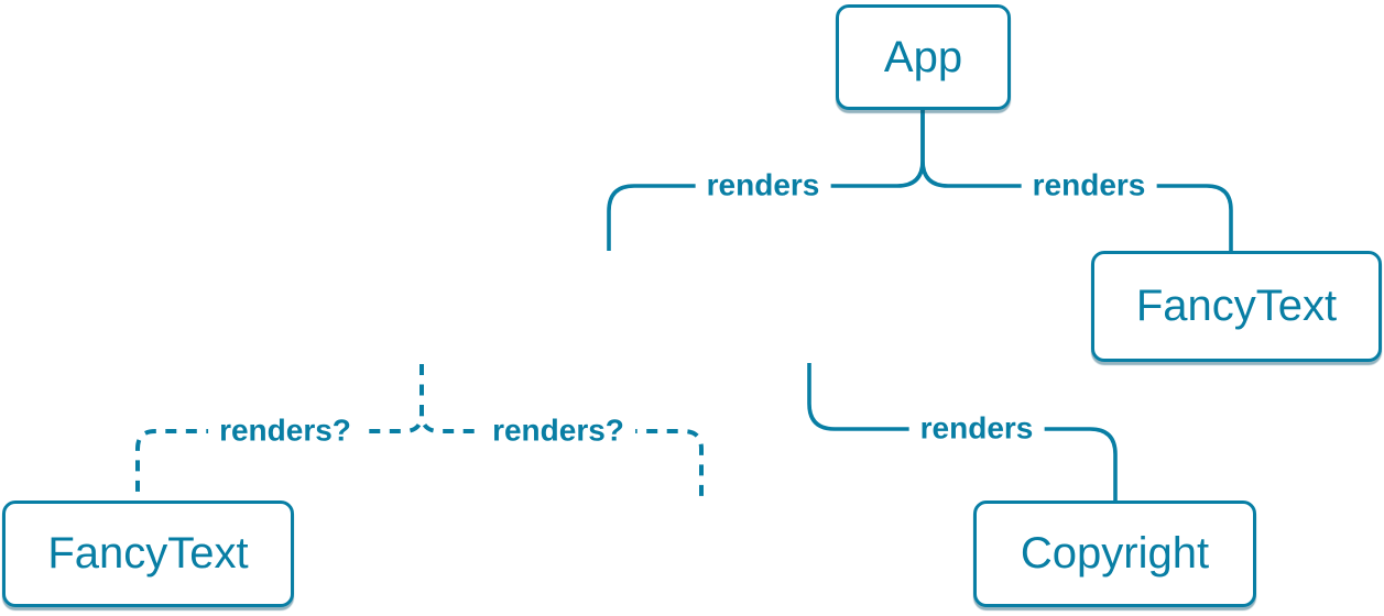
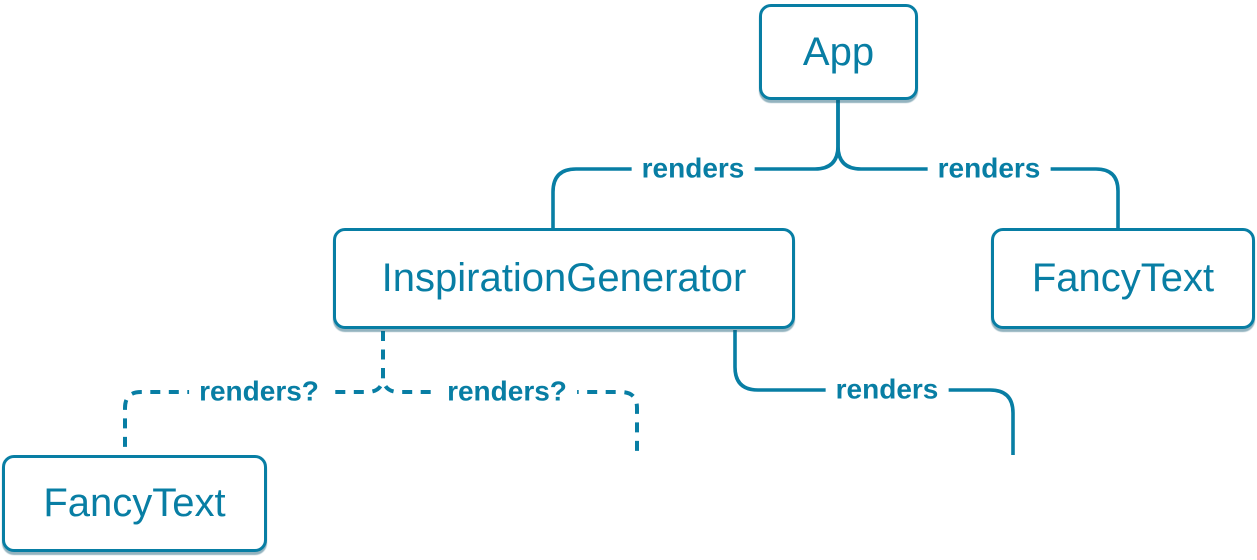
  renders
  renders
  renders?
  renders?
  renders
  App
+ InspirationGenerator
  FancyText
  FancyText
- Copyright
